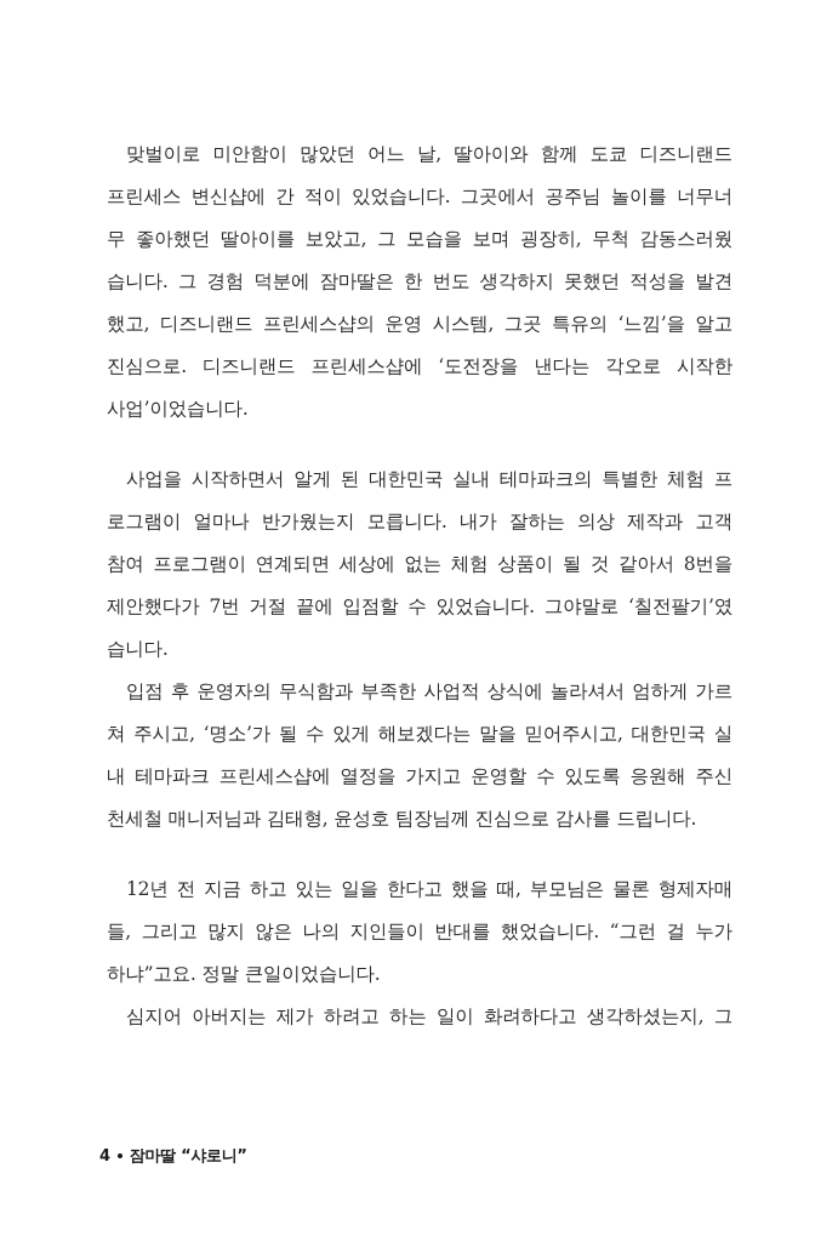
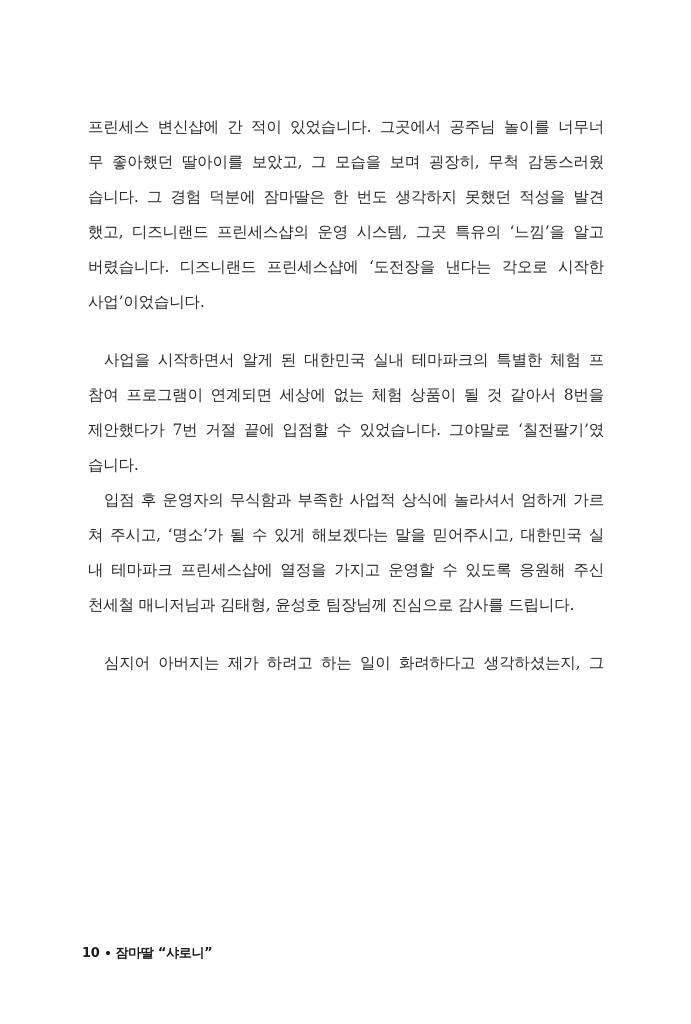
- 맞벌이로 미안함이 많았던 어느 날, 딸아이와 함께 도쿄 디즈니랜드
  프린세스 변신샵에 간 적이 있었습니다. 그곳에서 공주님 놀이를 너무너
  무 좋아했던 딸아이를 보았고, 그 모습을 보며 굉장히, 무척 감동스러웠
  습니다. 그 경험 덕분에 잠마딸은 한 번도 생각하지 못했던 적성을 발견
  했고, 디즈니랜드 프린세스샵의 운영 시스템, 그곳 특유의 ‘느낌’을 알고
- 진심으로. 디즈니랜드 프린세스샵에 ‘도전장을 낸다는 각오로 시작한
+ 버렸습니다. 디즈니랜드 프린세스샵에 ‘도전장을 낸다는 각오로 시작한
  사업’이었습니다.
  사업을 시작하면서 알게 된 대한민국 실내 테마파크의 특별한 체험 프
- 로그램이 얼마나 반가웠는지 모릅니다. 내가 잘하는 의상 제작과 고객
  참여 프로그램이 연계되면 세상에 없는 체험 상품이 될 것 같아서 8번을
  제안했다가 7번 거절 끝에 입점할 수 있었습니다. 그야말로 ‘칠전팔기’였
  습니다.
  입점 후 운영자의 무식함과 부족한 사업적 상식에 놀라셔서 엄하게 가르
  쳐 주시고, ‘명소’가 될 수 있게 해보겠다는 말을 믿어주시고, 대한민국 실
  내 테마파크 프린세스샵에 열정을 가지고 운영할 수 있도록 응원해 주신
  천세철 매니저님과 김태형, 윤성호 팀장님께 진심으로 감사를 드립니다.
- 12년 전 지금 하고 있는 일을 한다고 했을 때, 부모님은 물론 형제자매
- 들, 그리고 많지 않은 나의 지인들이 반대를 했었습니다. “그런 걸 누가
- 하냐”고요. 정말 큰일이었습니다.
  심지어 아버지는 제가 하려고 하는 일이 화려하다고 생각하셨는지, 그
- 4 잠마딸 “샤로니”
+ 10 잠마딸 “샤로니”
